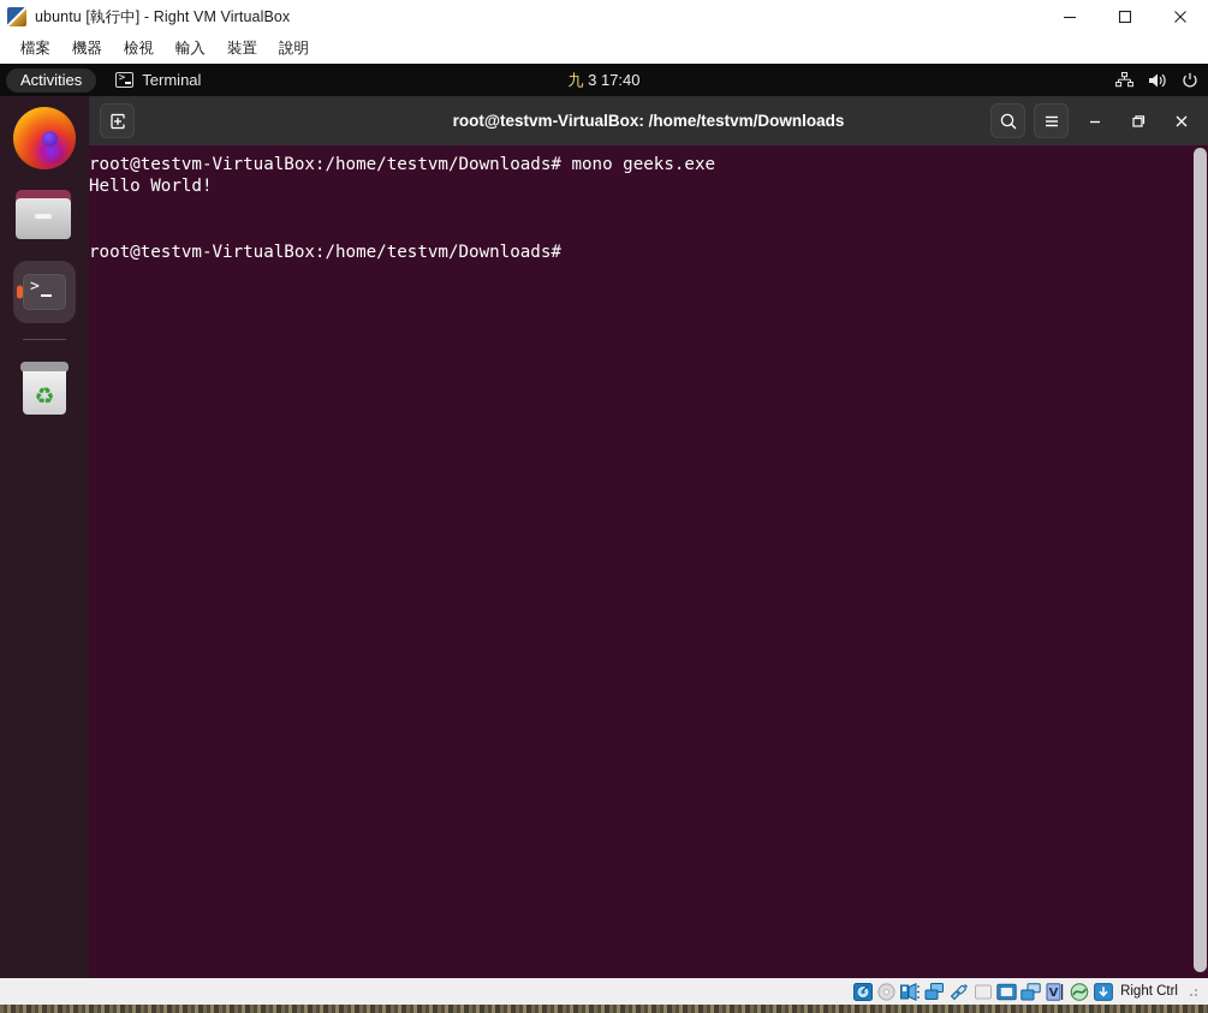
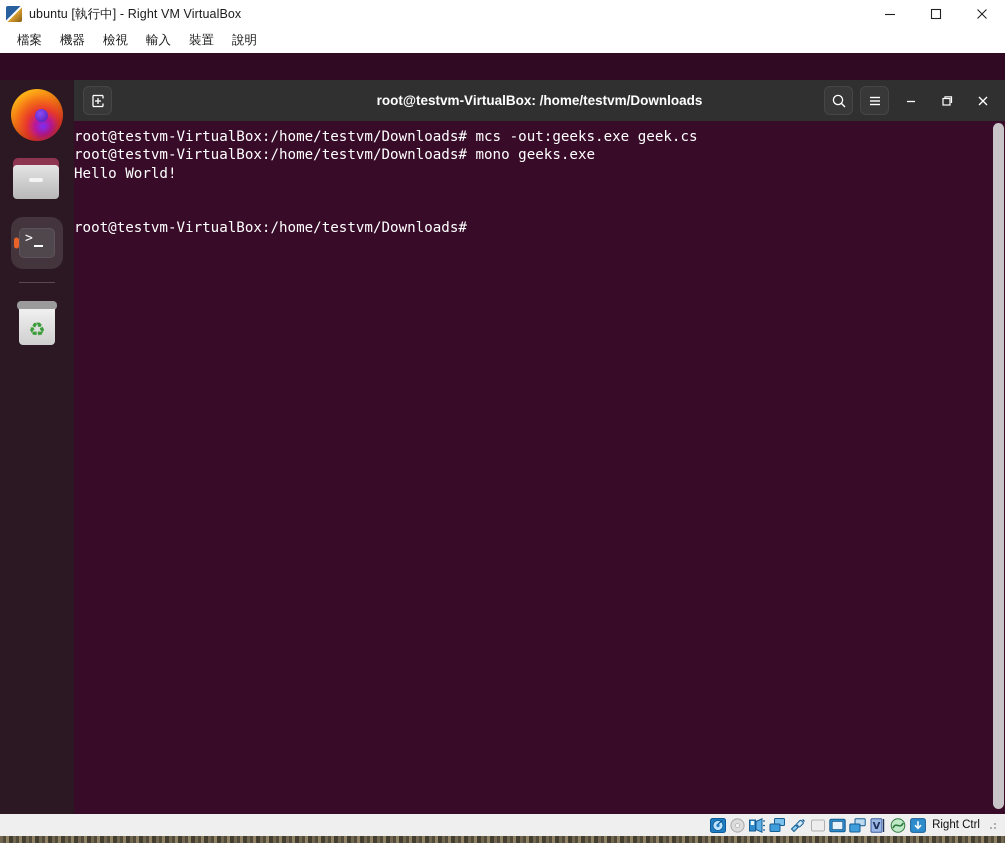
  ubuntu [執行中] - Right VM VirtualBox
  檔案
  機器
  檢視
  輸入
  裝置
  說明
- Activities
- Terminal
- 九 3 17:40
  ♻
  root@testvm-VirtualBox: /home/testvm/Downloads
+ root@testvm-VirtualBox:/home/testvm/Downloads# mcs -out:geeks.exe geek.cs
  root@testvm-VirtualBox:/home/testvm/Downloads# mono geeks.exe
  Hello World!
  root@testvm-VirtualBox:/home/testvm/Downloads#
  V
  Right Ctrl
